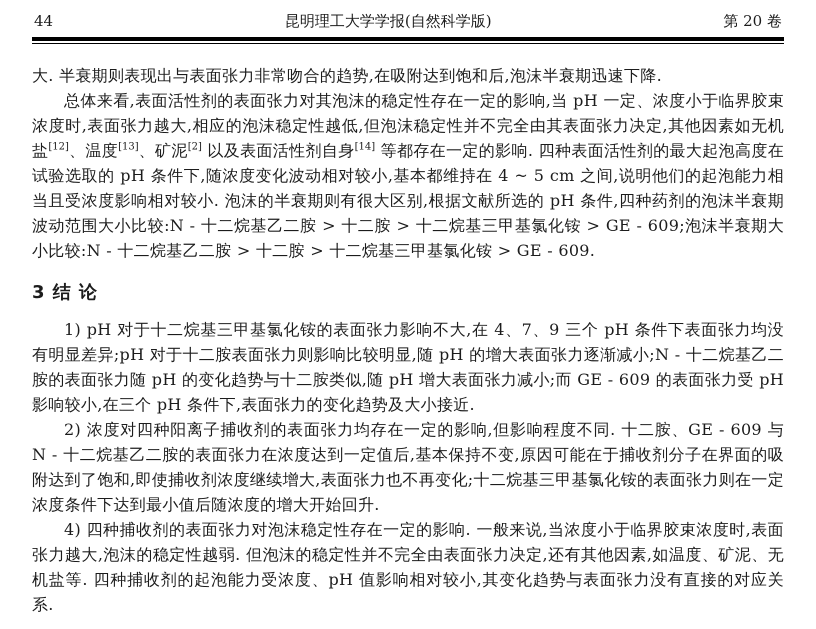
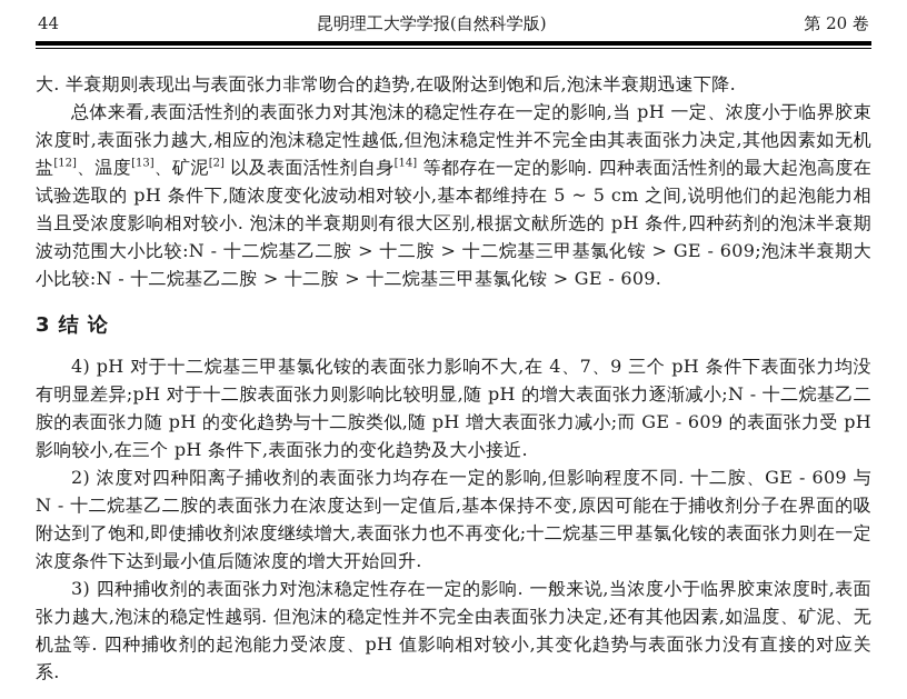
  44
  昆明理工大学学报(自然科学版)
  第 20 卷
  大. 半衰期则表现出与表面张力非常吻合的趋势,在吸附达到饱和后,泡沫半衰期迅速下降.
- 总体来看,表面活性剂的表面张力对其泡沫的稳定性存在一定的影响,当 pH 一定、浓度小于临界胶束浓度时,表面张力越大,相应的泡沫稳定性越低,但泡沫稳定性并不完全由其表面张力决定,其他因素如无机盐[12]、温度[13]、矿泥[2] 以及表面活性剂自身[14] 等都存在一定的影响. 四种表面活性剂的最大起泡高度在试验选取的 pH 条件下,随浓度变化波动相对较小,基本都维持在 4 ~ 5 cm 之间,说明他们的起泡能力相当且受浓度影响相对较小. 泡沫的半衰期则有很大区别,根据文献所选的 pH 条件,四种药剂的泡沫半衰期波动范围大小比较:N - 十二烷基乙二胺 > 十二胺 > 十二烷基三甲基氯化铵 > GE - 609;泡沫半衰期大小比较:N - 十二烷基乙二胺 > 十二胺 > 十二烷基三甲基氯化铵 > GE - 609.
+ 总体来看,表面活性剂的表面张力对其泡沫的稳定性存在一定的影响,当 pH 一定、浓度小于临界胶束浓度时,表面张力越大,相应的泡沫稳定性越低,但泡沫稳定性并不完全由其表面张力决定,其他因素如无机盐[12]、温度[13]、矿泥[2] 以及表面活性剂自身[14] 等都存在一定的影响. 四种表面活性剂的最大起泡高度在试验选取的 pH 条件下,随浓度变化波动相对较小,基本都维持在 5 ~ 5 cm 之间,说明他们的起泡能力相当且受浓度影响相对较小. 泡沫的半衰期则有很大区别,根据文献所选的 pH 条件,四种药剂的泡沫半衰期波动范围大小比较:N - 十二烷基乙二胺 > 十二胺 > 十二烷基三甲基氯化铵 > GE - 609;泡沫半衰期大小比较:N - 十二烷基乙二胺 > 十二胺 > 十二烷基三甲基氯化铵 > GE - 609.
  3 结 论
- 1) pH 对于十二烷基三甲基氯化铵的表面张力影响不大,在 4、7、9 三个 pH 条件下表面张力均没有明显差异;pH 对于十二胺表面张力则影响比较明显,随 pH 的增大表面张力逐渐减小;N - 十二烷基乙二胺的表面张力随 pH 的变化趋势与十二胺类似,随 pH 增大表面张力减小;而 GE - 609 的表面张力受 pH 影响较小,在三个 pH 条件下,表面张力的变化趋势及大小接近.
+ 4) pH 对于十二烷基三甲基氯化铵的表面张力影响不大,在 4、7、9 三个 pH 条件下表面张力均没有明显差异;pH 对于十二胺表面张力则影响比较明显,随 pH 的增大表面张力逐渐减小;N - 十二烷基乙二胺的表面张力随 pH 的变化趋势与十二胺类似,随 pH 增大表面张力减小;而 GE - 609 的表面张力受 pH 影响较小,在三个 pH 条件下,表面张力的变化趋势及大小接近.
  2) 浓度对四种阳离子捕收剂的表面张力均存在一定的影响,但影响程度不同. 十二胺、GE - 609 与 N - 十二烷基乙二胺的表面张力在浓度达到一定值后,基本保持不变,原因可能在于捕收剂分子在界面的吸附达到了饱和,即使捕收剂浓度继续增大,表面张力也不再变化;十二烷基三甲基氯化铵的表面张力则在一定浓度条件下达到最小值后随浓度的增大开始回升.
- 4) 四种捕收剂的表面张力对泡沫稳定性存在一定的影响. 一般来说,当浓度小于临界胶束浓度时,表面张力越大,泡沫的稳定性越弱. 但泡沫的稳定性并不完全由表面张力决定,还有其他因素,如温度、矿泥、无机盐等. 四种捕收剂的起泡能力受浓度、pH 值影响相对较小,其变化趋势与表面张力没有直接的对应关系.
+ 3) 四种捕收剂的表面张力对泡沫稳定性存在一定的影响. 一般来说,当浓度小于临界胶束浓度时,表面张力越大,泡沫的稳定性越弱. 但泡沫的稳定性并不完全由表面张力决定,还有其他因素,如温度、矿泥、无机盐等. 四种捕收剂的起泡能力受浓度、pH 值影响相对较小,其变化趋势与表面张力没有直接的对应关系.
